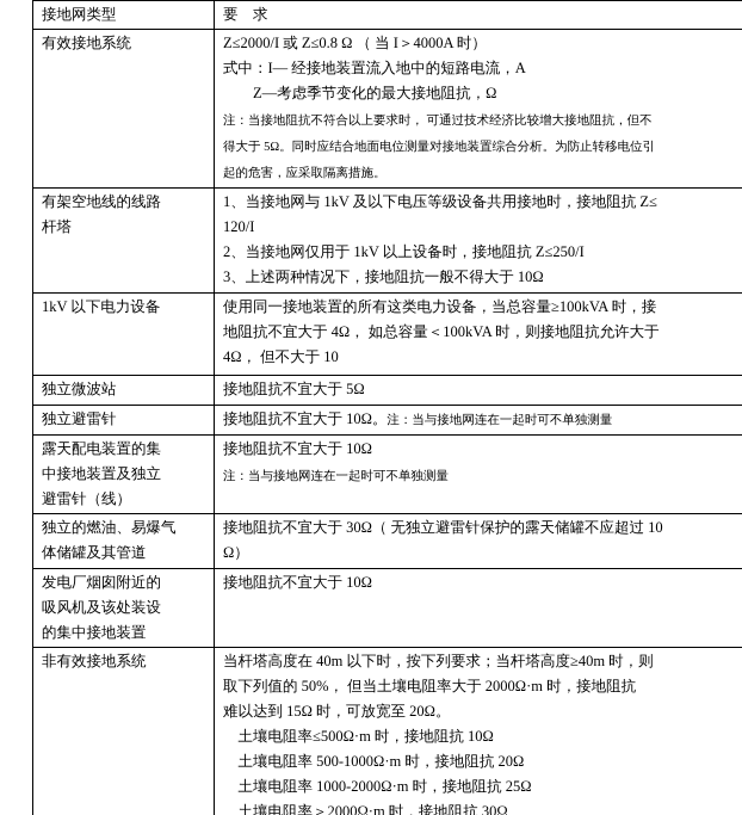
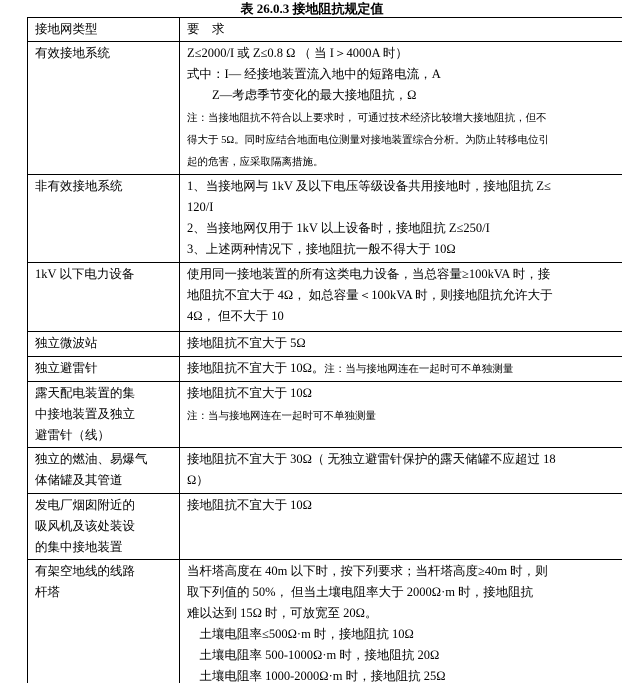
+ 表 26.0.3 接地阻抗规定值
  接地网类型	要 求
  有效接地系统	Z≤2000/I 或 Z≤0.8 Ω （ 当 I＞4000A 时） 式中：I— 经接地装置流入地中的短路电流，A Z—考虑季节变化的最大接地阻抗，Ω 注：当接地阻抗不符合以上要求时， 可通过技术经济比较增大接地阻抗，但不 得大于 5Ω。同时应结合地面电位测量对接地装置综合分析。为防止转移电位引 起的危害，应采取隔离措施。
- 有架空地线的线路 杆塔	1、当接地网与 1kV 及以下电压等级设备共用接地时，接地阻抗 Z≤ 120/I 2、当接地网仅用于 1kV 以上设备时，接地阻抗 Z≤250/I 3、上述两种情况下，接地阻抗一般不得大于 10Ω
+ 非有效接地系统	1、当接地网与 1kV 及以下电压等级设备共用接地时，接地阻抗 Z≤ 120/I 2、当接地网仅用于 1kV 以上设备时，接地阻抗 Z≤250/I 3、上述两种情况下，接地阻抗一般不得大于 10Ω
  1kV 以下电力设备	使用同一接地装置的所有这类电力设备，当总容量≥100kVA 时，接 地阻抗不宜大于 4Ω， 如总容量＜100kVA 时，则接地阻抗允许大于 4Ω， 但不大于 10
  独立微波站	接地阻抗不宜大于 5Ω
  独立避雷针	接地阻抗不宜大于 10Ω。注：当与接地网连在一起时可不单独测量
  露天配电装置的集 中接地装置及独立 避雷针（线）	接地阻抗不宜大于 10Ω 注：当与接地网连在一起时可不单独测量
- 独立的燃油、易爆气 体储罐及其管道	接地阻抗不宜大于 30Ω（ 无独立避雷针保护的露天储罐不应超过 10 Ω）
+ 独立的燃油、易爆气 体储罐及其管道	接地阻抗不宜大于 30Ω（ 无独立避雷针保护的露天储罐不应超过 18 Ω）
  发电厂烟囱附近的 吸风机及该处装设 的集中接地装置	接地阻抗不宜大于 10Ω
- 非有效接地系统	当杆塔高度在 40m 以下时，按下列要求；当杆塔高度≥40m 时，则 取下列值的 50%， 但当土壤电阻率大于 2000Ω·m 时，接地阻抗 难以达到 15Ω 时，可放宽至 20Ω。 土壤电阻率≤500Ω·m 时，接地阻抗 10Ω 土壤电阻率 500-1000Ω·m 时，接地阻抗 20Ω 土壤电阻率 1000-2000Ω·m 时，接地阻抗 25Ω 土壤电阻率＞2000Ω·m 时，接地阻抗 30Ω
+ 有架空地线的线路 杆塔	当杆塔高度在 40m 以下时，按下列要求；当杆塔高度≥40m 时，则 取下列值的 50%， 但当土壤电阻率大于 2000Ω·m 时，接地阻抗 难以达到 15Ω 时，可放宽至 20Ω。 土壤电阻率≤500Ω·m 时，接地阻抗 10Ω 土壤电阻率 500-1000Ω·m 时，接地阻抗 20Ω 土壤电阻率 1000-2000Ω·m 时，接地阻抗 25Ω
